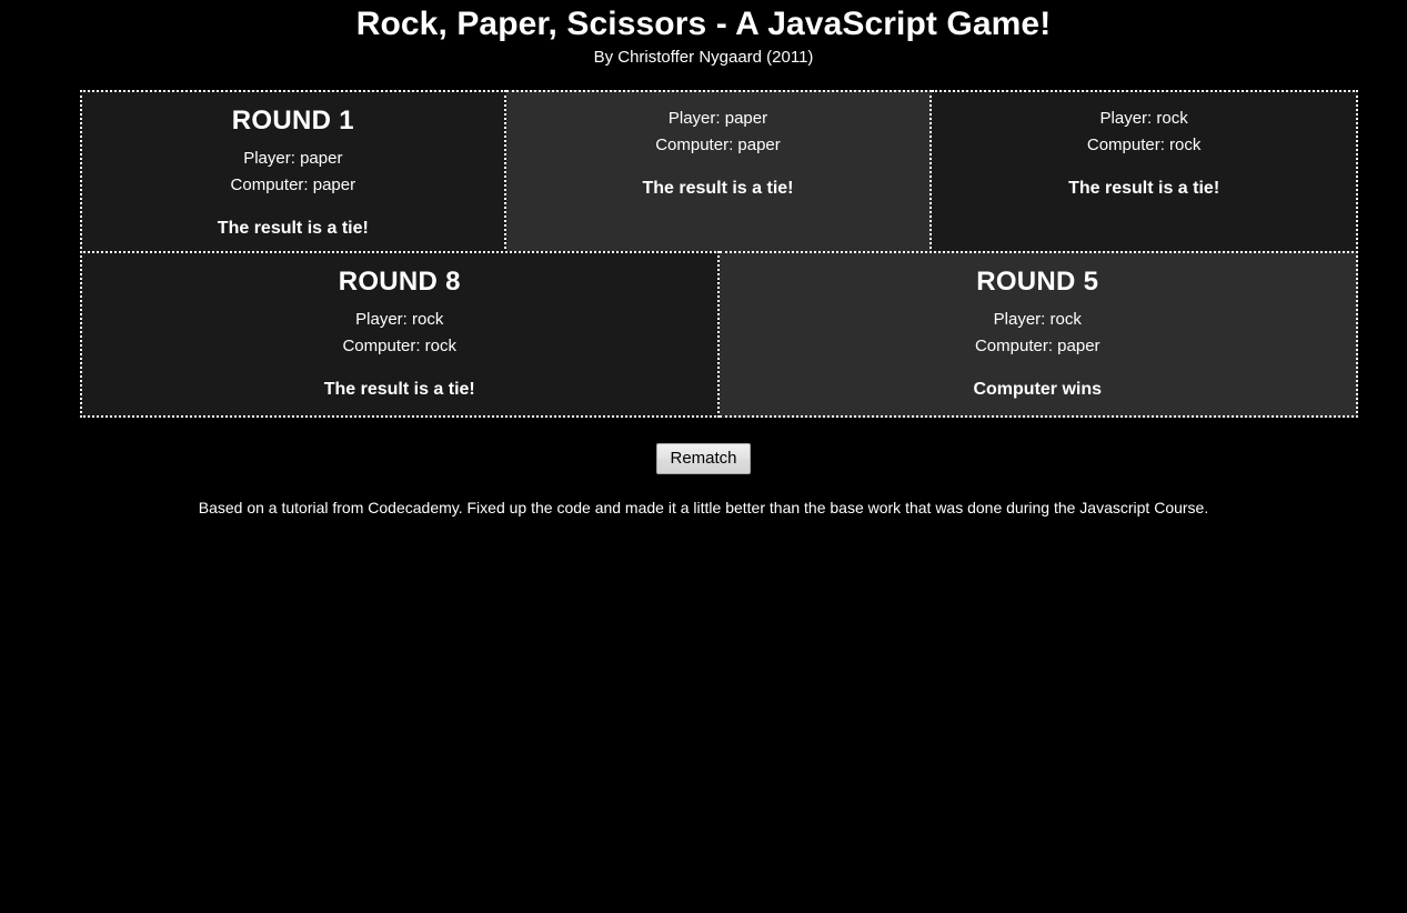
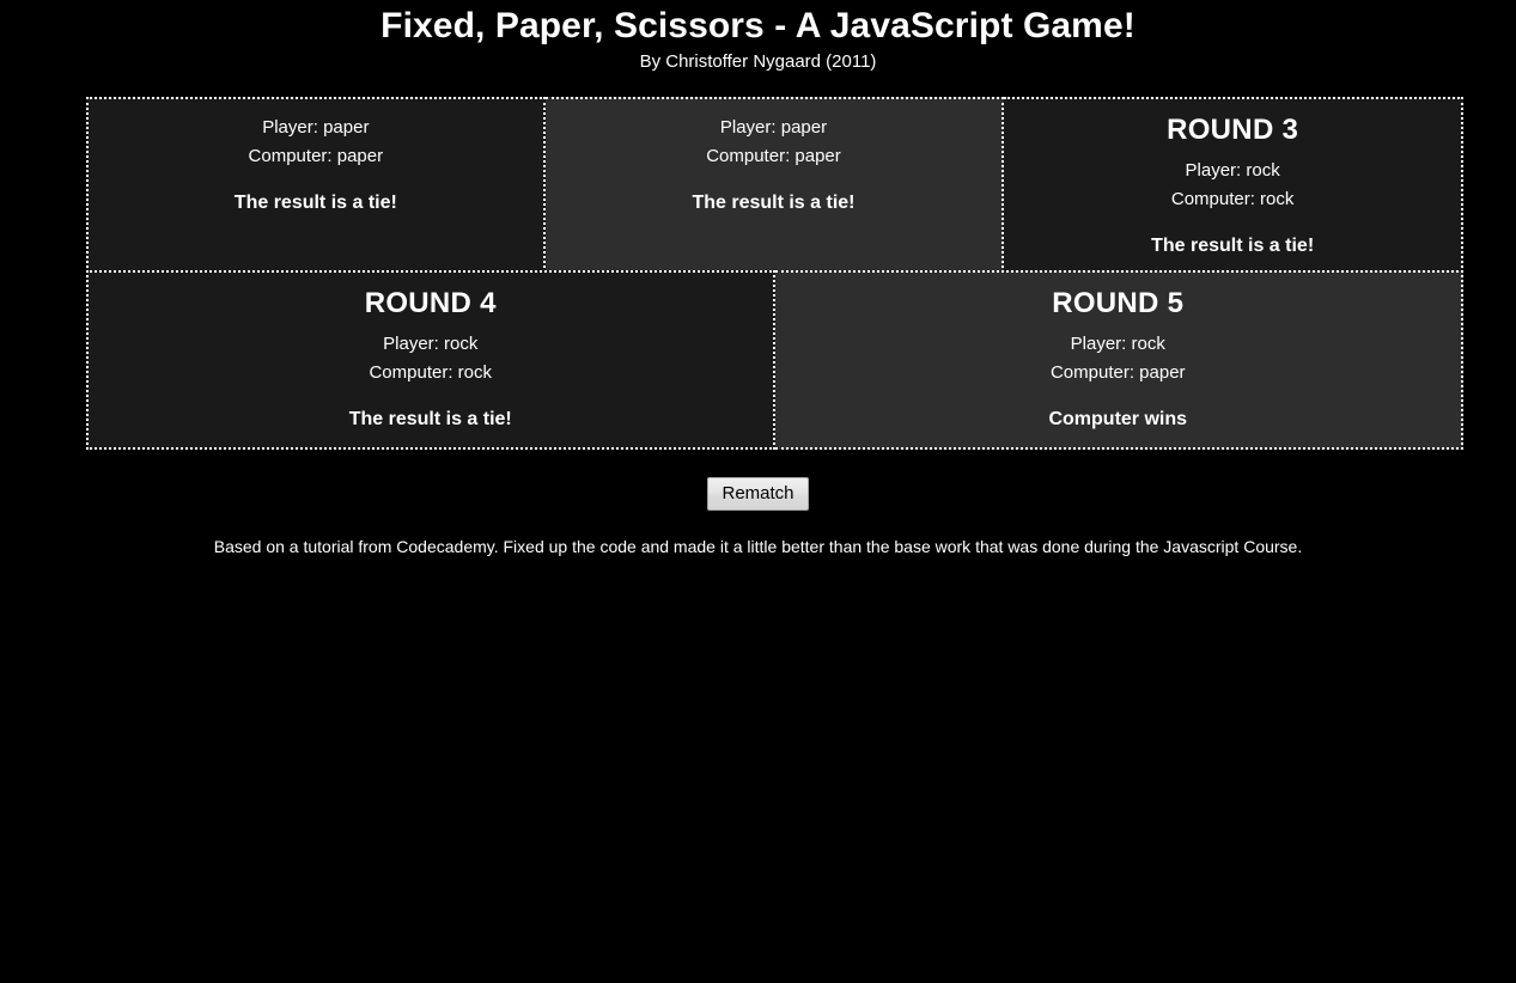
- Rock, Paper, Scissors - A JavaScript Game!
+ Fixed, Paper, Scissors - A JavaScript Game!
  By Christoffer Nygaard (2011)
- ROUND 1
  Player: paper
  Computer: paper
  The result is a tie!
  Player: paper
  Computer: paper
  The result is a tie!
+ ROUND 3
  Player: rock
  Computer: rock
  The result is a tie!
- ROUND 8
+ ROUND 4
  Player: rock
  Computer: rock
  The result is a tie!
  ROUND 5
  Player: rock
  Computer: paper
  Computer wins
  Rematch
  Based on a tutorial from Codecademy. Fixed up the code and made it a little better than the base work that was done during the Javascript Course.
